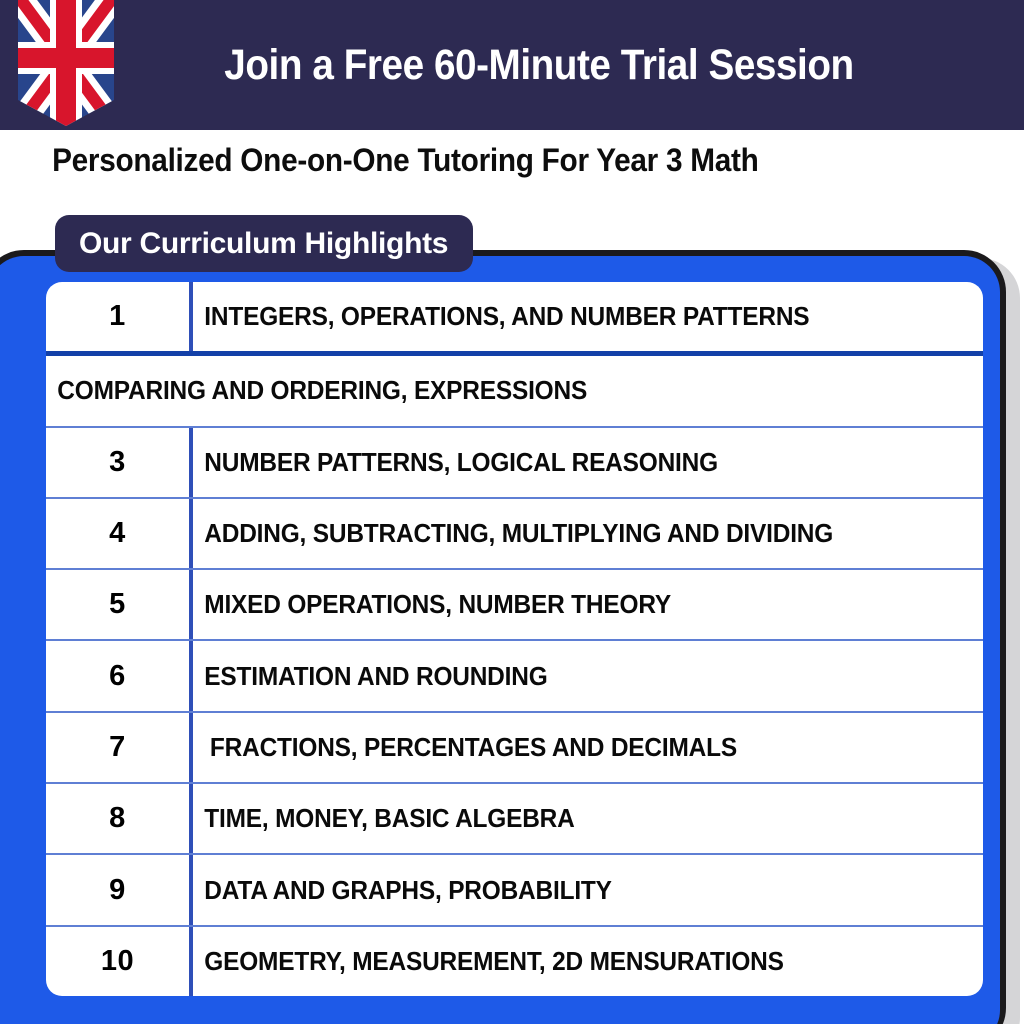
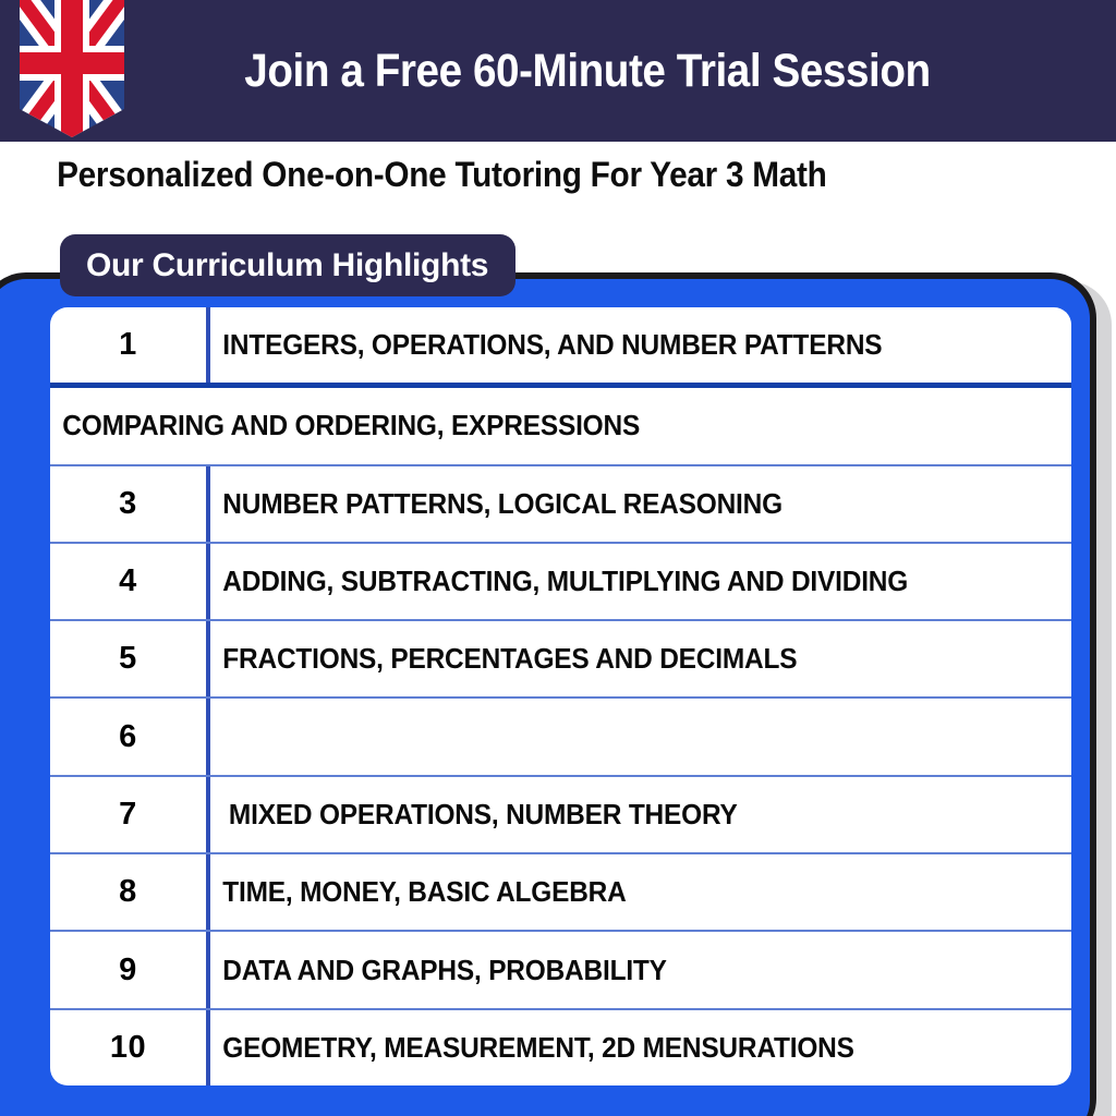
  Join a Free 60-Minute Trial Session
  Personalized One-on-One Tutoring For Year 3 Math
  Our Curriculum Highlights
  1
  INTEGERS, OPERATIONS, AND NUMBER PATTERNS
  COMPARING AND ORDERING, EXPRESSIONS
  3
  NUMBER PATTERNS, LOGICAL REASONING
  4
  ADDING, SUBTRACTING, MULTIPLYING AND DIVIDING
  5
- MIXED OPERATIONS, NUMBER THEORY
+ FRACTIONS, PERCENTAGES AND DECIMALS
  6
- ESTIMATION AND ROUNDING
  7
- FRACTIONS, PERCENTAGES AND DECIMALS
+ MIXED OPERATIONS, NUMBER THEORY
  8
  TIME, MONEY, BASIC ALGEBRA
  9
  DATA AND GRAPHS, PROBABILITY
  10
  GEOMETRY, MEASUREMENT, 2D MENSURATIONS
